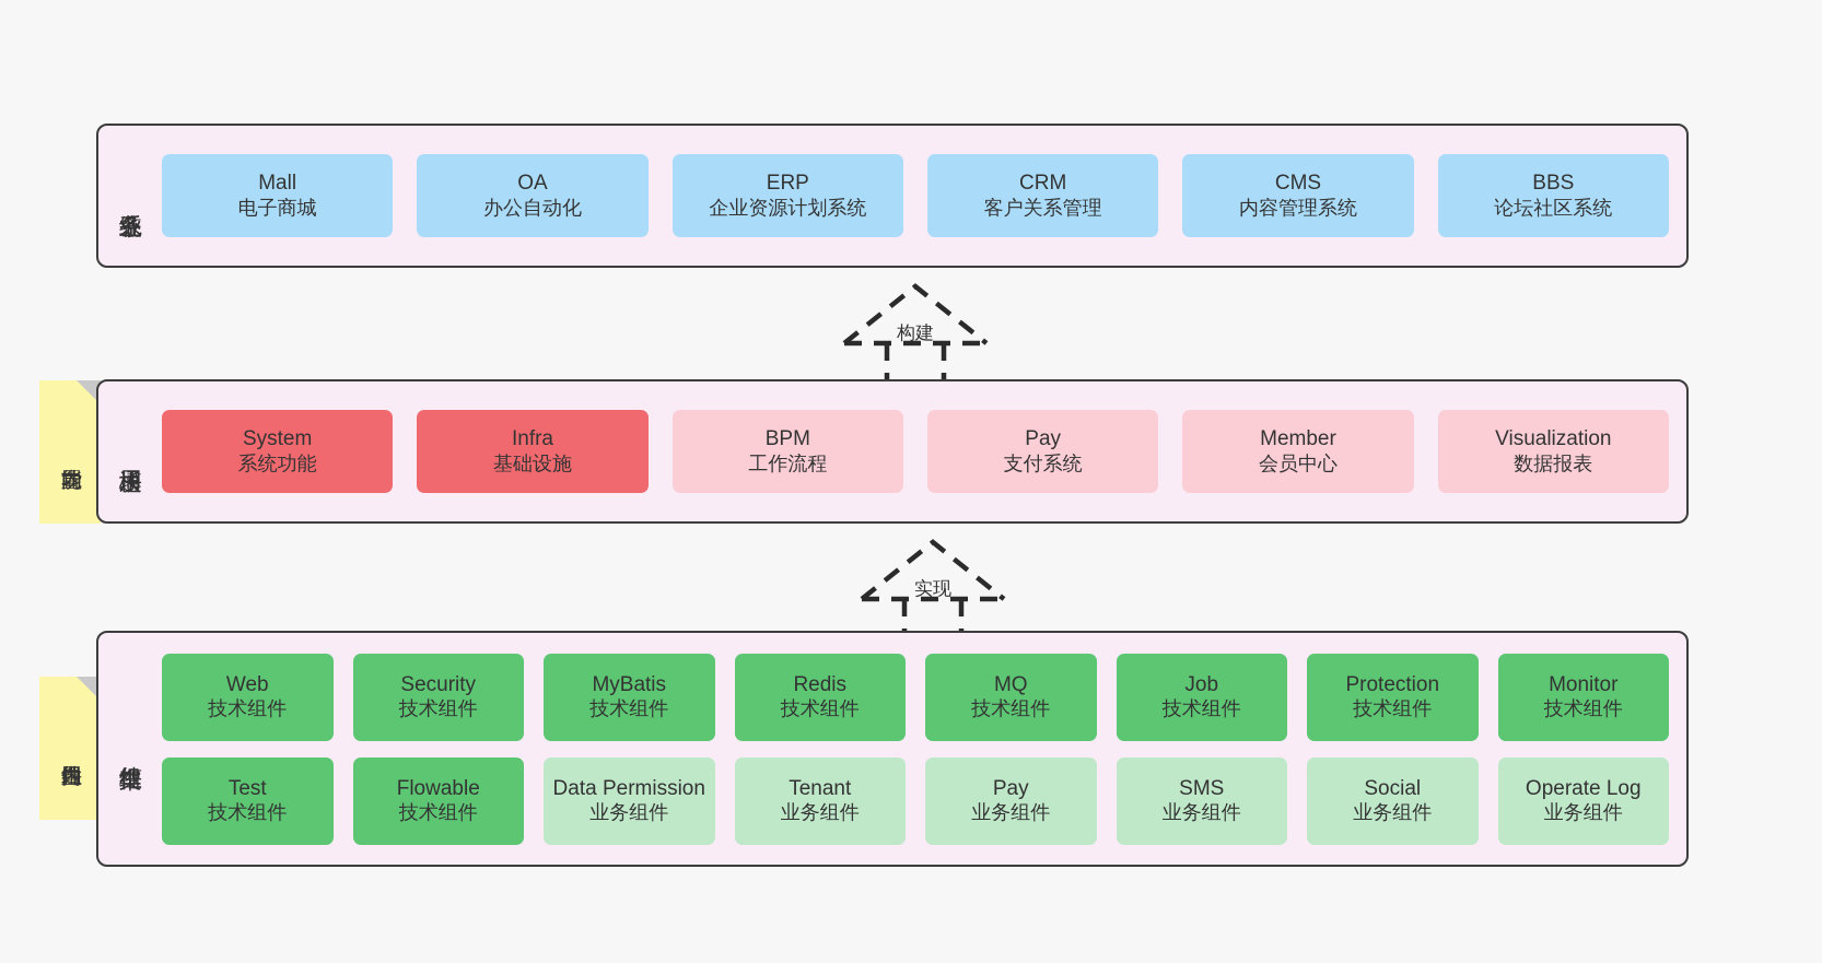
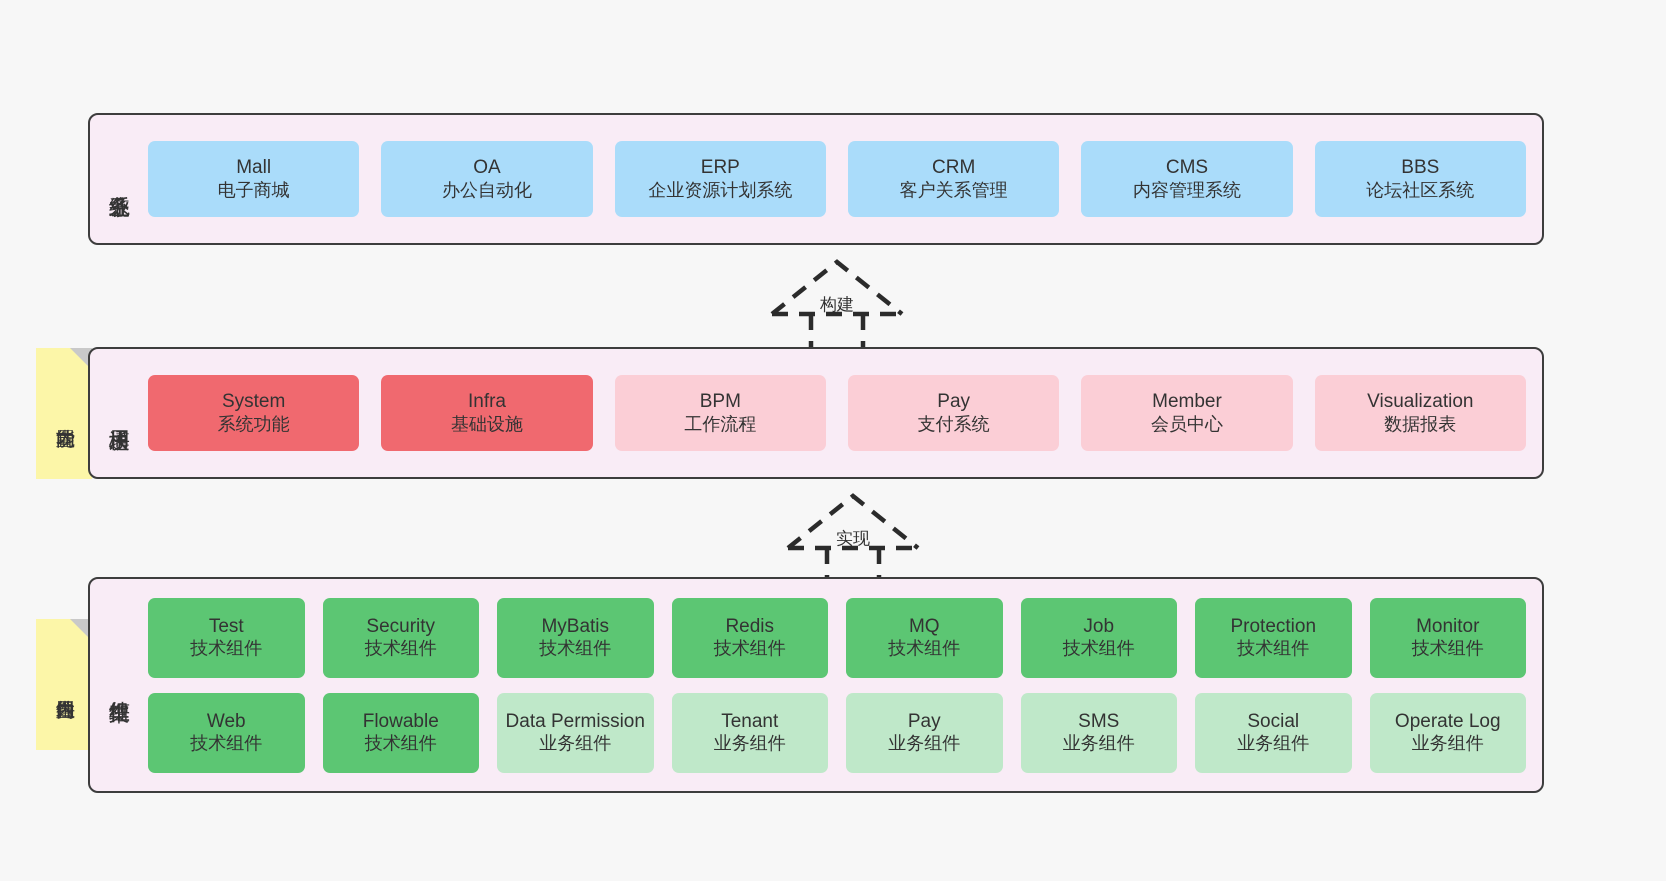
  Mall
  电子商城
  OA
  办公自动化
  ERP
  企业资源计划系统
  CRM
  客户关系管理
  CMS
  内容管理系统
  BBS
  论坛社区系统
  构建
  System
  系统功能
  Infra
  基础设施
  BPM
  工作流程
  Pay
  支付系统
  Member
  会员中心
  Visualization
  数据报表
  实现
- Web
+ Test
  技术组件
  Security
  技术组件
  MyBatis
  技术组件
  Redis
  技术组件
  MQ
  技术组件
  Job
  技术组件
  Protection
  技术组件
  Monitor
  技术组件
- Test
+ Web
  技术组件
  Flowable
  技术组件
  Data Permission
  业务组件
  Tenant
  业务组件
  Pay
  业务组件
  SMS
  业务组件
  Social
  业务组件
  Operate Log
  业务组件
